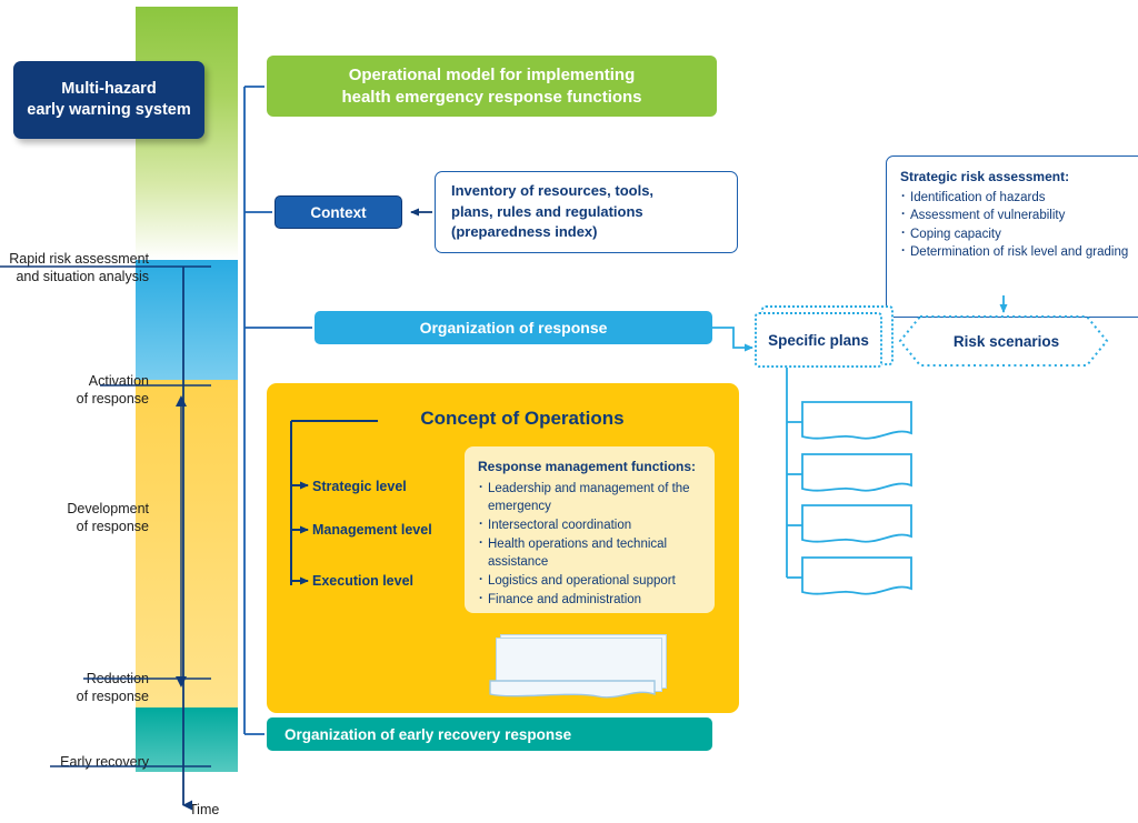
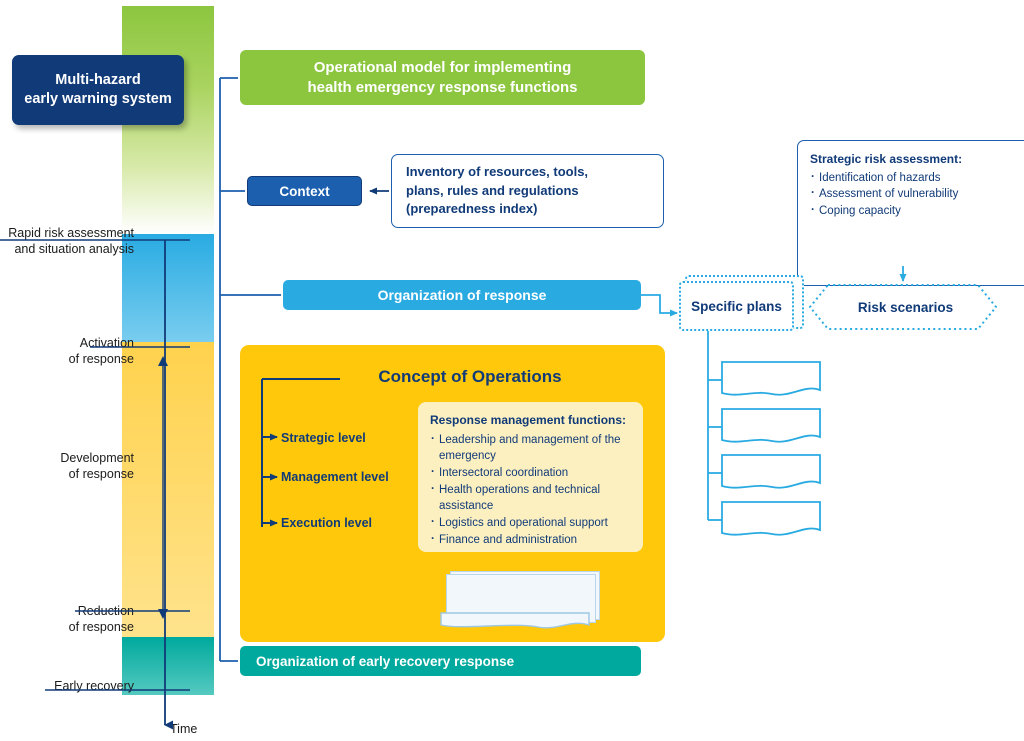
  Rapid risk assessment
  and situation analysis
  Activation
  of response
  Development
  of response
  of response
  Early recovery
  Time
  Multi-hazard
  early warning system
  Operational model for implementing
  health emergency response functions
  Context
  Inventory of resources, tools,
  plans, rules and regulations
  (preparedness index)
  Strategic risk assessment:
  Identification of hazards
  Assessment of vulnerability
  Coping capacity
- Determination of risk level and grading
  Organization of response
  Concept of Operations
  Strategic level
  Management level
  Execution level
  Response management functions:
  Leadership and management of the emergency
  Intersectoral coordination
  Health operations and technical assistance
  Logistics and operational support
  Finance and administration
  Organization of early recovery response
  Specific plans
  Risk scenarios
